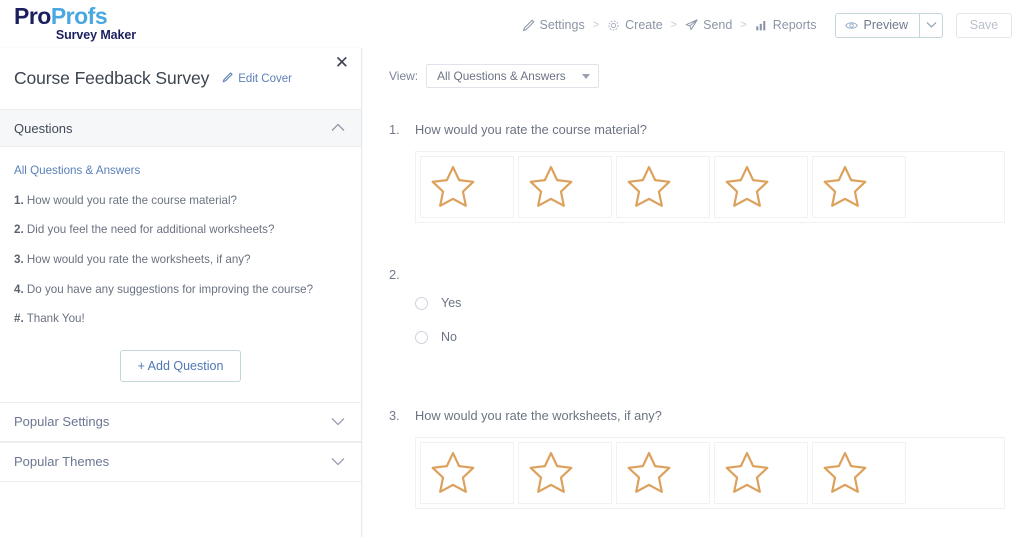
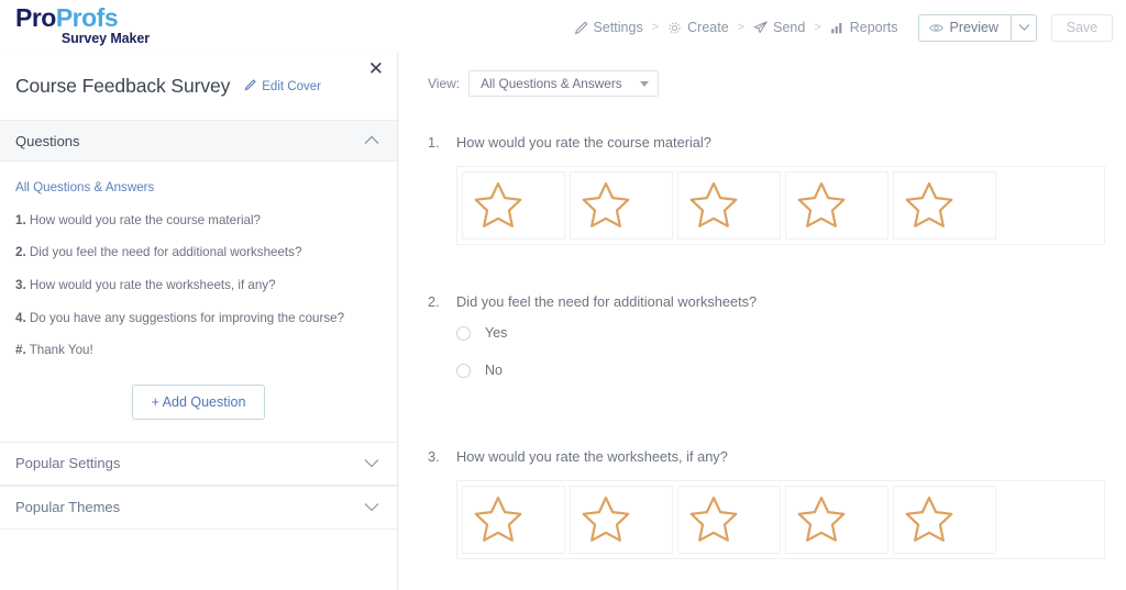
  ProProfs
  Survey Maker
  Settings
  >
  Create
  >
  Send
  >
  Reports
  Preview
  Save
  Course Feedback Survey
  Edit Cover
  ✕
  Questions
  All Questions & Answers
  1. How would you rate the course material?
  2. Did you feel the need for additional worksheets?
  3. How would you rate the worksheets, if any?
  4. Do you have any suggestions for improving the course?
  #. Thank You!
  + Add Question
  Popular Settings
  Popular Themes
  View:
  All Questions & Answers
  1.
  How would you rate the course material?
  2.
+ Did you feel the need for additional worksheets?
  Yes
  No
  3.
  How would you rate the worksheets, if any?
